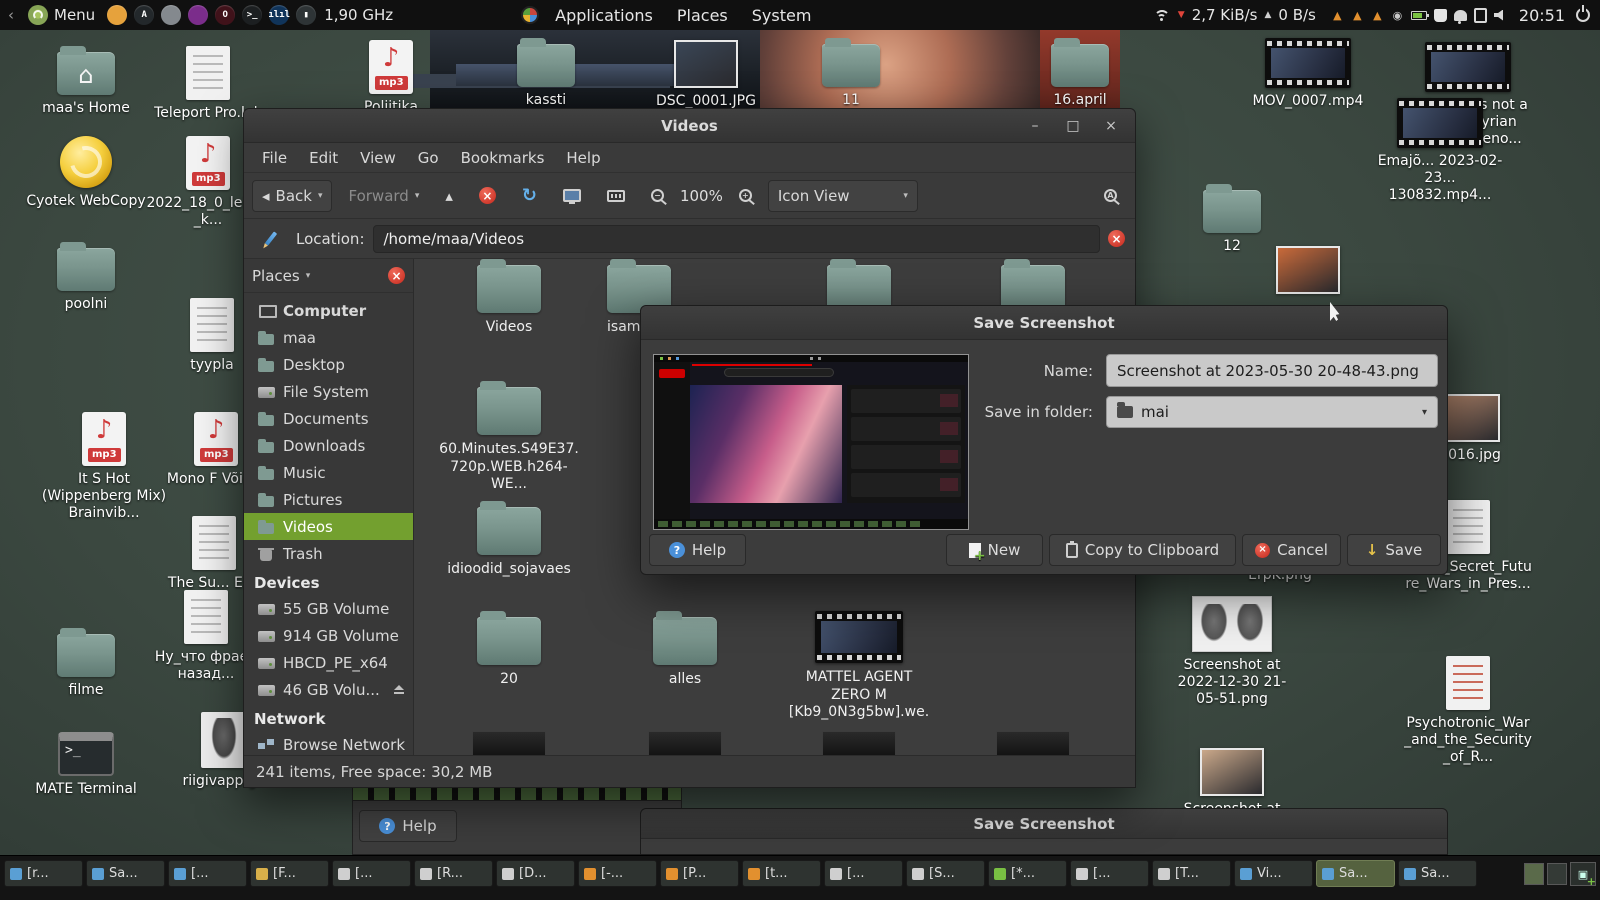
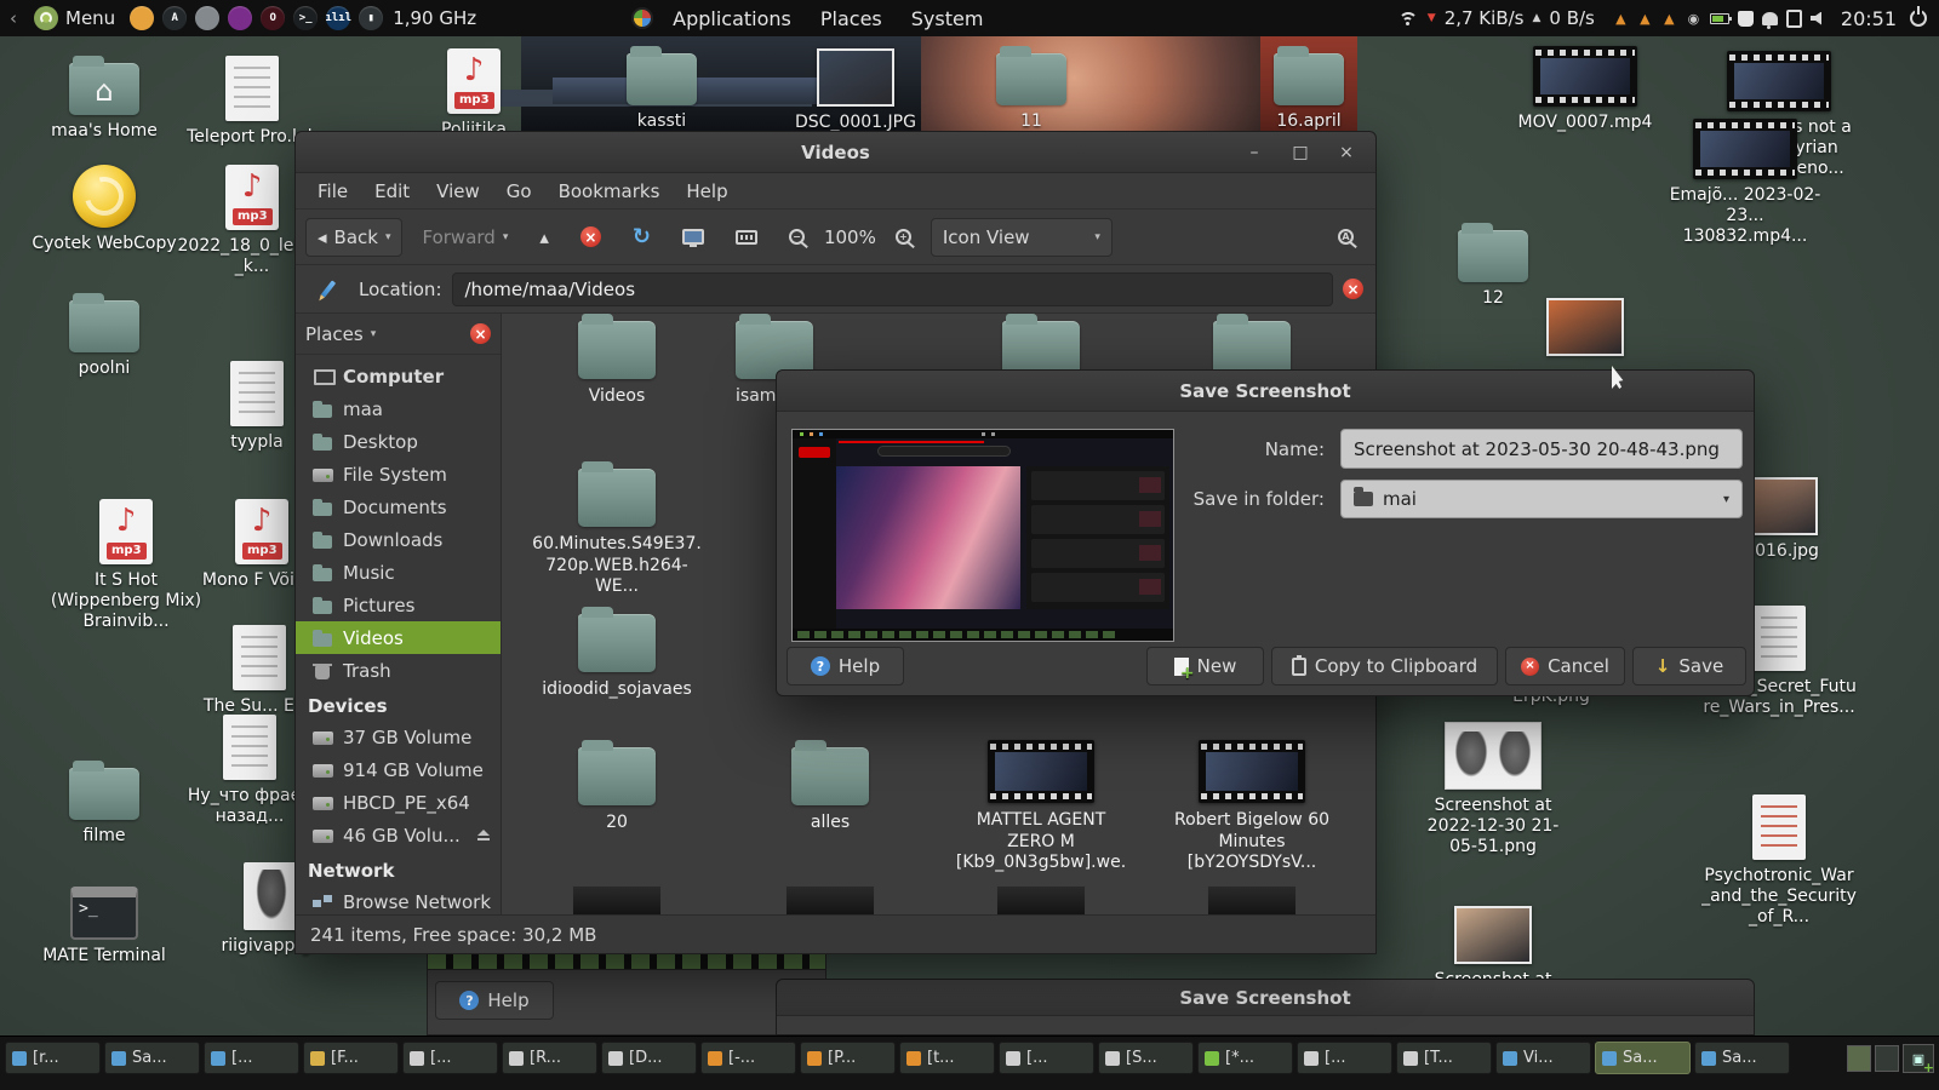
  maa's Home
  Cyotek WebCopy
  poolni
  It S Hot (Wippenberg Mix) Brainvib...
  filme
  MATE Terminal
  Teleport Pro.
  2022_18_0_le_k...
  tyypla
  Ну_что фра назад...
  Poliitika
  kassti
  DSC_0001.JPG
  11
  16.april
  MOV_0007.mp4
  Emajõ... 2023-02-23... 130832.mp4...
  12
  016.jpg
  Secret_Future_Wars_in_Pres...
  ErpK.png
  Screenshot at 2022-12-30 21-05-51.png
  Psychotronic_War_and_the_Security_of_R...
  ?
  Help
  Save Screenshot
  Videos
  –
  □
  ×
  File
  Edit
  View
  Go
  Bookmarks
  Help
  ◂
  Back
  ▾
  Forward
  ▾
  ▴
  ×
  ↻
  −
  100%
  +
  Icon View
  ▾
  A
  Location:
  /home/maa/Videos
  ×
  Places
  ▾
  ×
  Computer
  maa
  Desktop
  File System
  Documents
  Downloads
  Music
  Pictures
  Videos
  Trash
  Devices
- 55 GB Volume
+ 37 GB Volume
  914 GB Volume
  HBCD_PE_x64
  46 GB Volu...
  Network
  Browse Network
  Videos
  60.Minutes.S49E37.720p.WEB.h264-WE...
  idioodid_sojavaes
  20
  alles
  MATTEL AGENT ZERO M [Kb9_0N3g5bw].we...
+ Robert Bigelow 60 Minutes [bY2OYSDYsV...
  241 items, Free space: 30,2 MB
  Save Screenshot
  Name:
  Screenshot at 2023-05-30 20-48-43.png
  Save in folder:
  mai
  ▾
  ?
  Help
  New
  Copy to Clipboard
  ×
  Cancel
  ↓
  Save
  ‹
  Menu
  A
  O
  >_
  ılıl
  ▮
  1,90 GHz
  Applications
  Places
  System
  ▼
  2,7 KiB/s
  ▲
  0 B/s
  ▲
  ▲
  ▲
  ◉
  20:51
  [r...
  Sa...
  [...
  [F...
  [...
  [R...
  [D...
  [-...
  [P...
  [t...
  [...
  [S...
  [*...
  [...
  [T...
  Vi...
  Sa...
  Sa...
  ▣
